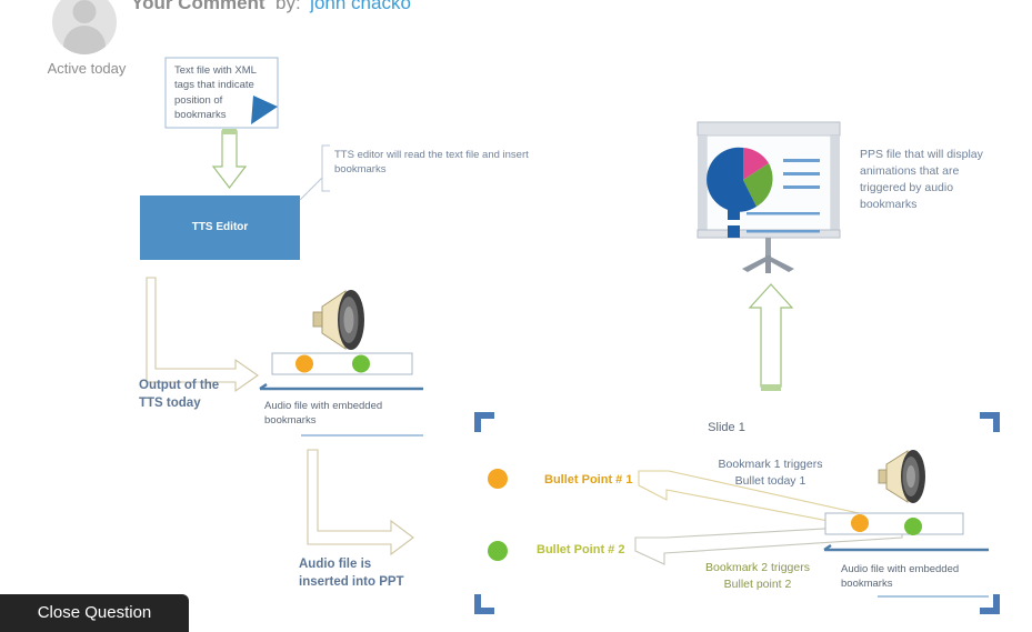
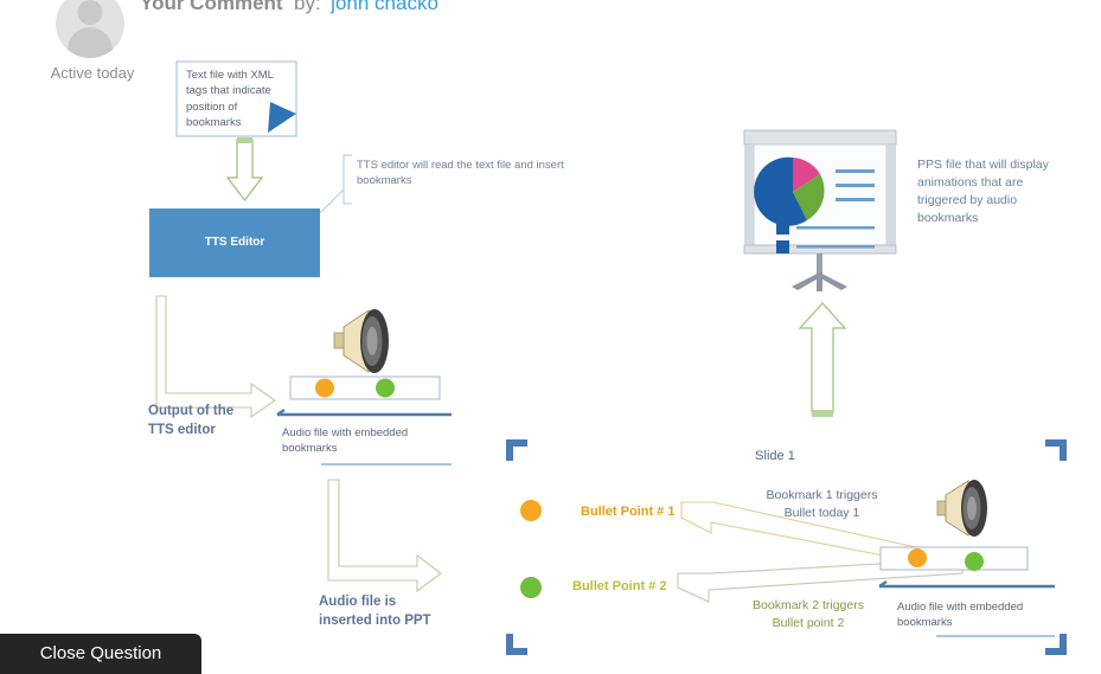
  Active today
  Your Comment by: john chacko
  Text file with XML tags that indicate position of bookmarks
  TTS editor will read the text file and insert bookmarks
  TTS Editor
- Output of the TTS today
+ Output of the TTS editor
  Audio file with embedded bookmarks
  Audio file is inserted into PPT
  PPS file that will display animations that are triggered by audio bookmarks
  Slide 1
  Bullet Point # 1
  Bullet Point # 2
  Bookmark 1 triggers Bullet today 1
  Bookmark 2 triggers Bullet point 2
  Audio file with embedded bookmarks
  Close Question
